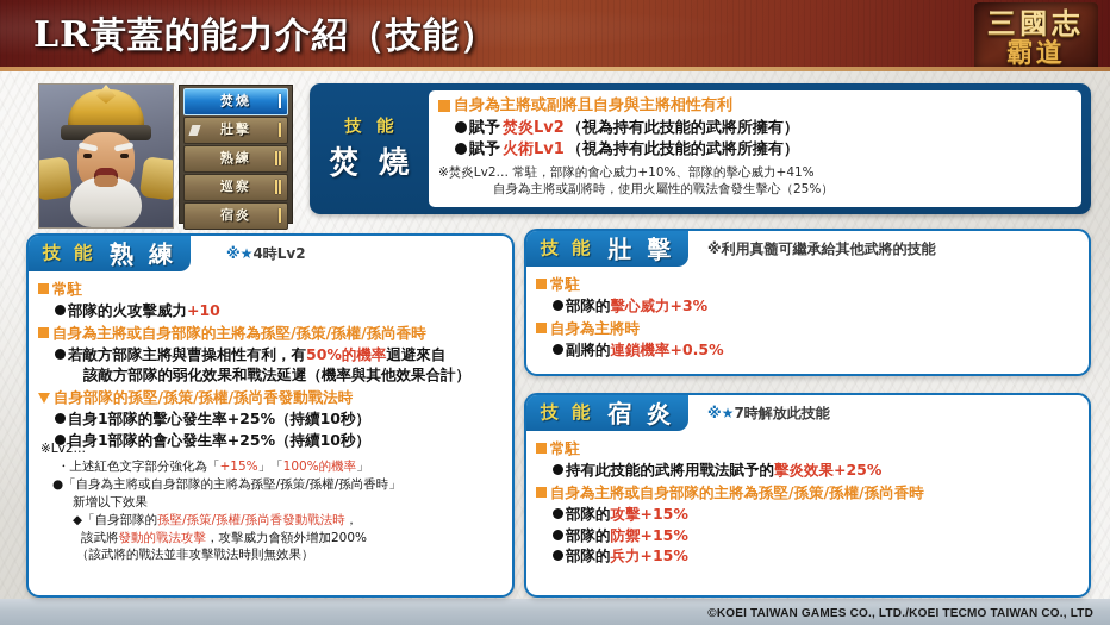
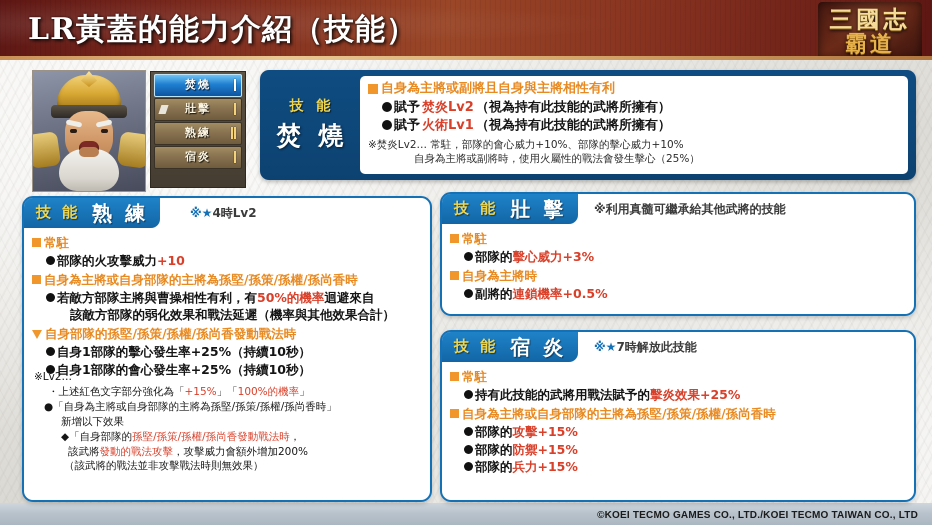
  LR黃蓋的能力介紹（技能）
  三國志
  霸道
  焚燒
  壯擊
  熟練
- 巡察
  宿炎
  技 能
  焚 燒
  自身為主將或副將且自身與主將相性有利
  賦予
  焚炎Lv2
  （視為持有此技能的武將所擁有）
  賦予
  火術Lv1
  （視為持有此技能的武將所擁有）
- ※焚炎Lv2… 常駐，部隊的會心威力+10%、部隊的擊心威力+41%
+ ※焚炎Lv2… 常駐，部隊的會心威力+10%、部隊的擊心威力+10%
  自身為主將或副將時，使用火屬性的戰法會發生擊心（25%）
  技 能
  熟 練
  ※★4時Lv2
  常駐
  部隊的火攻擊威力+10
  自身為主將或自身部隊的主將為孫堅/孫策/孫權/孫尚香時
  若敵方部隊主將與曹操相性有利，有50%的機率迴避來自
  該敵方部隊的弱化效果和戰法延遲（機率與其他效果合計）
  自身部隊的孫堅/孫策/孫權/孫尚香發動戰法時
  自身1部隊的擊心發生率+25%（持續10秒）
  自身1部隊的會心發生率+25%（持續10秒）
  ※Lv2…
  ・上述紅色文字部分強化為「+15%」「100%的機率」
  ●「自身為主將或自身部隊的主將為孫堅/孫策/孫權/孫尚香時」
  新增以下效果
  ◆「自身部隊的孫堅/孫策/孫權/孫尚香發動戰法時，
  該武將發動的戰法攻擊，攻擊威力會額外增加200%
  （該武將的戰法並非攻擊戰法時則無效果）
  技 能
  壯 擊
  ※利用真髓可繼承給其他武將的技能
  常駐
  部隊的擊心威力+3%
  自身為主將時
  副將的連鎖機率+0.5%
  技 能
  宿 炎
  ※★7時解放此技能
  常駐
  持有此技能的武將用戰法賦予的擊炎效果+25%
  自身為主將或自身部隊的主將為孫堅/孫策/孫權/孫尚香時
  部隊的攻擊+15%
  部隊的防禦+15%
  部隊的兵力+15%
- ©KOEI TAIWAN GAMES CO., LTD./KOEI TECMO TAIWAN CO., LTD
+ ©KOEI TECMO GAMES CO., LTD./KOEI TECMO TAIWAN CO., LTD
